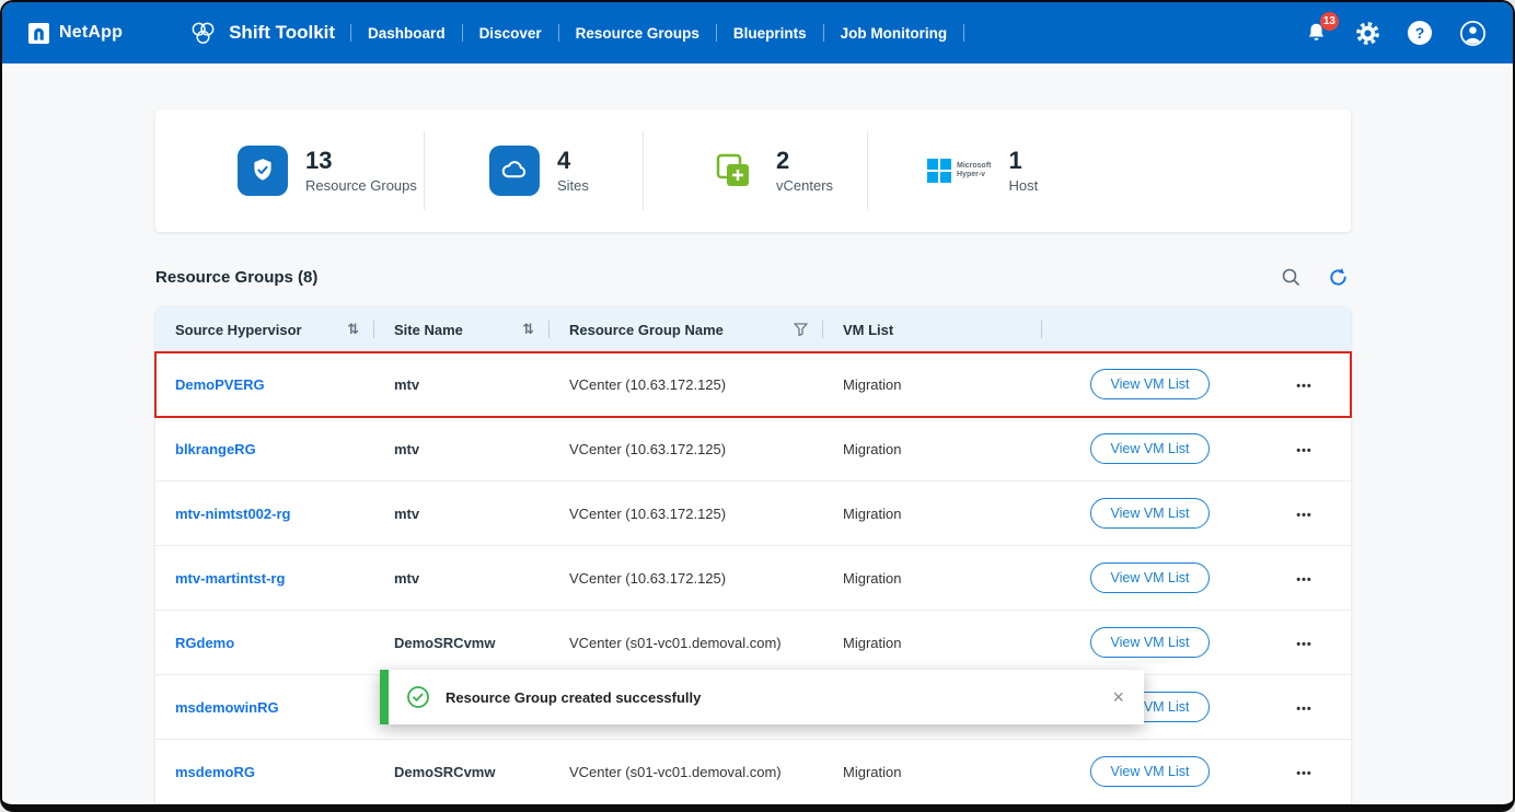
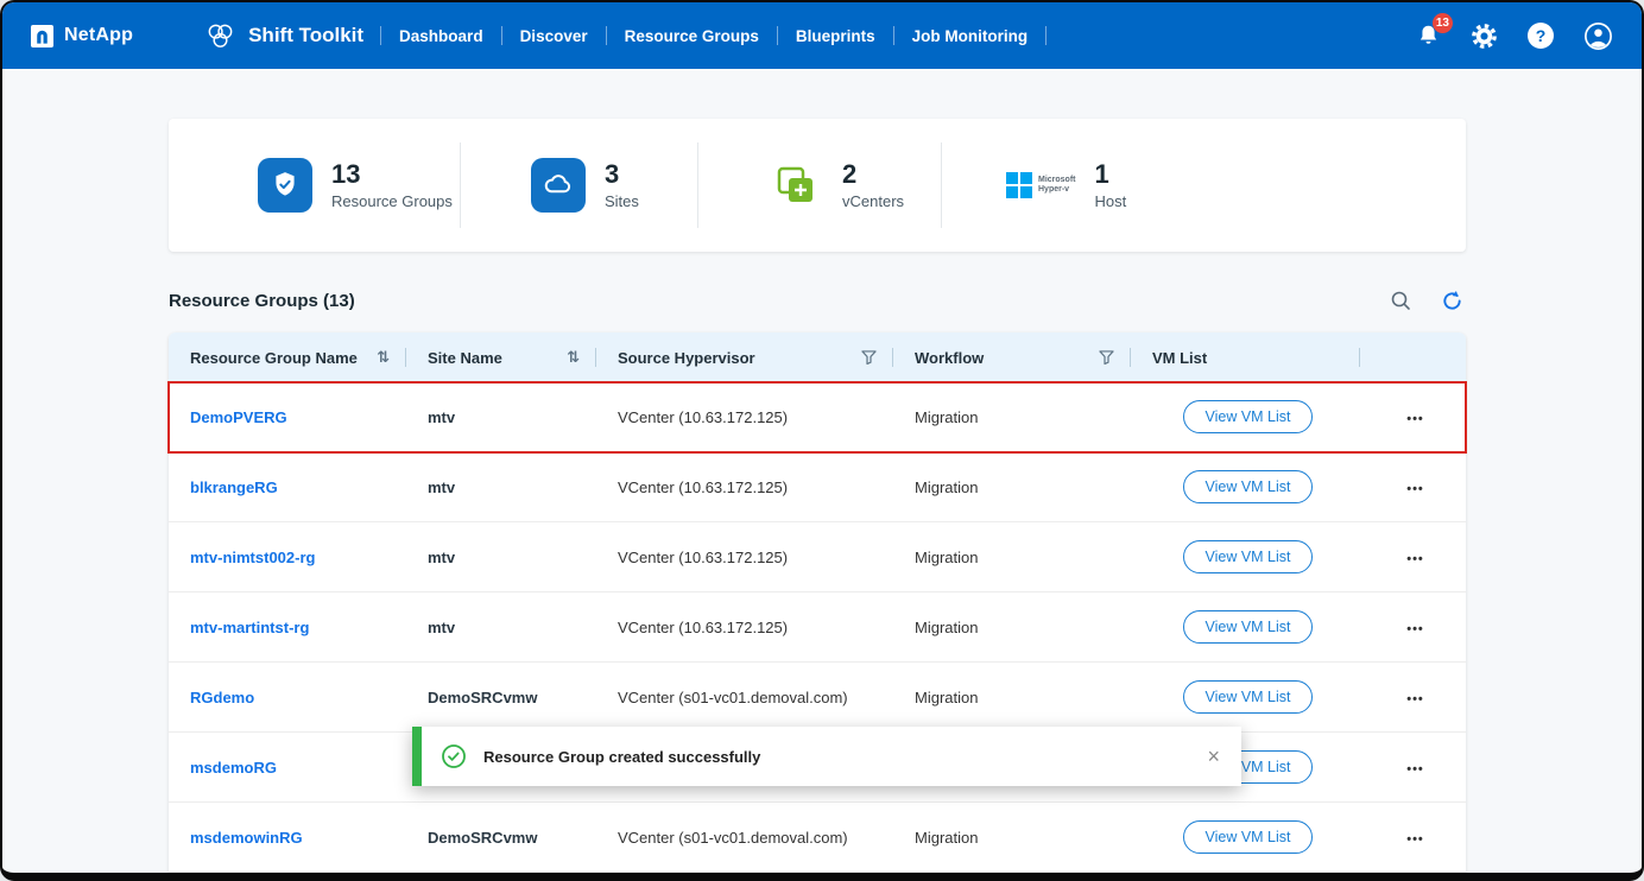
  NetApp
  Shift Toolkit
  Dashboard
  Discover
  Resource Groups
  Blueprints
  Job Monitoring
  13
  ?
  13
  Resource Groups
- 4
+ 3
  Sites
  2
  vCenters
  1
  Host
- Resource Groups (8)
+ Resource Groups (13)
- Source Hypervisor
+ Resource Group Name
  ⇅
  Site Name
  ⇅
- Resource Group Name
+ Source Hypervisor
+ Workflow
  VM List
  DemoPVERG
  mtv
  VCenter (10.63.172.125)
  Migration
  View VM List
  •••
  blkrangeRG
  mtv
  VCenter (10.63.172.125)
  Migration
  View VM List
  •••
  mtv-nimtst002-rg
  mtv
  VCenter (10.63.172.125)
  Migration
  View VM List
  •••
  mtv-martintst-rg
  mtv
  VCenter (10.63.172.125)
  Migration
  View VM List
  •••
  RGdemo
  DemoSRCvmw
  VCenter (s01-vc01.demoval.com)
  Migration
  View VM List
  •••
- msdemowinRG
+ msdemoRG
  •••
- msdemoRG
+ msdemowinRG
  DemoSRCvmw
  VCenter (s01-vc01.demoval.com)
  Migration
  View VM List
  •••
  Resource Group created successfully
  ×
